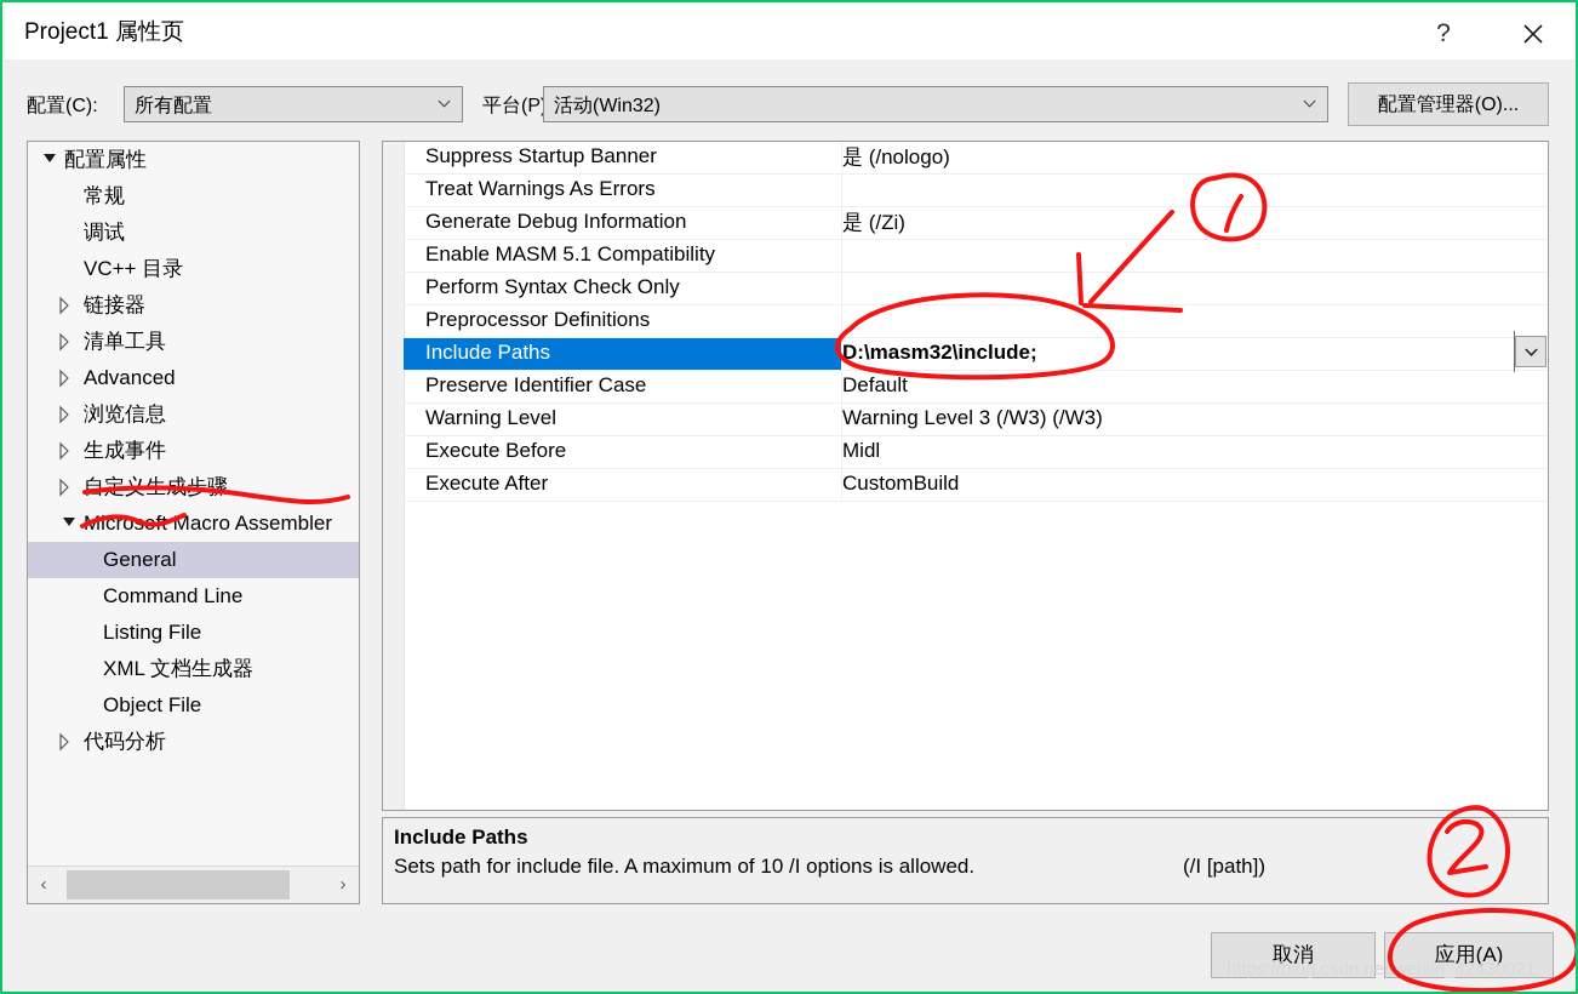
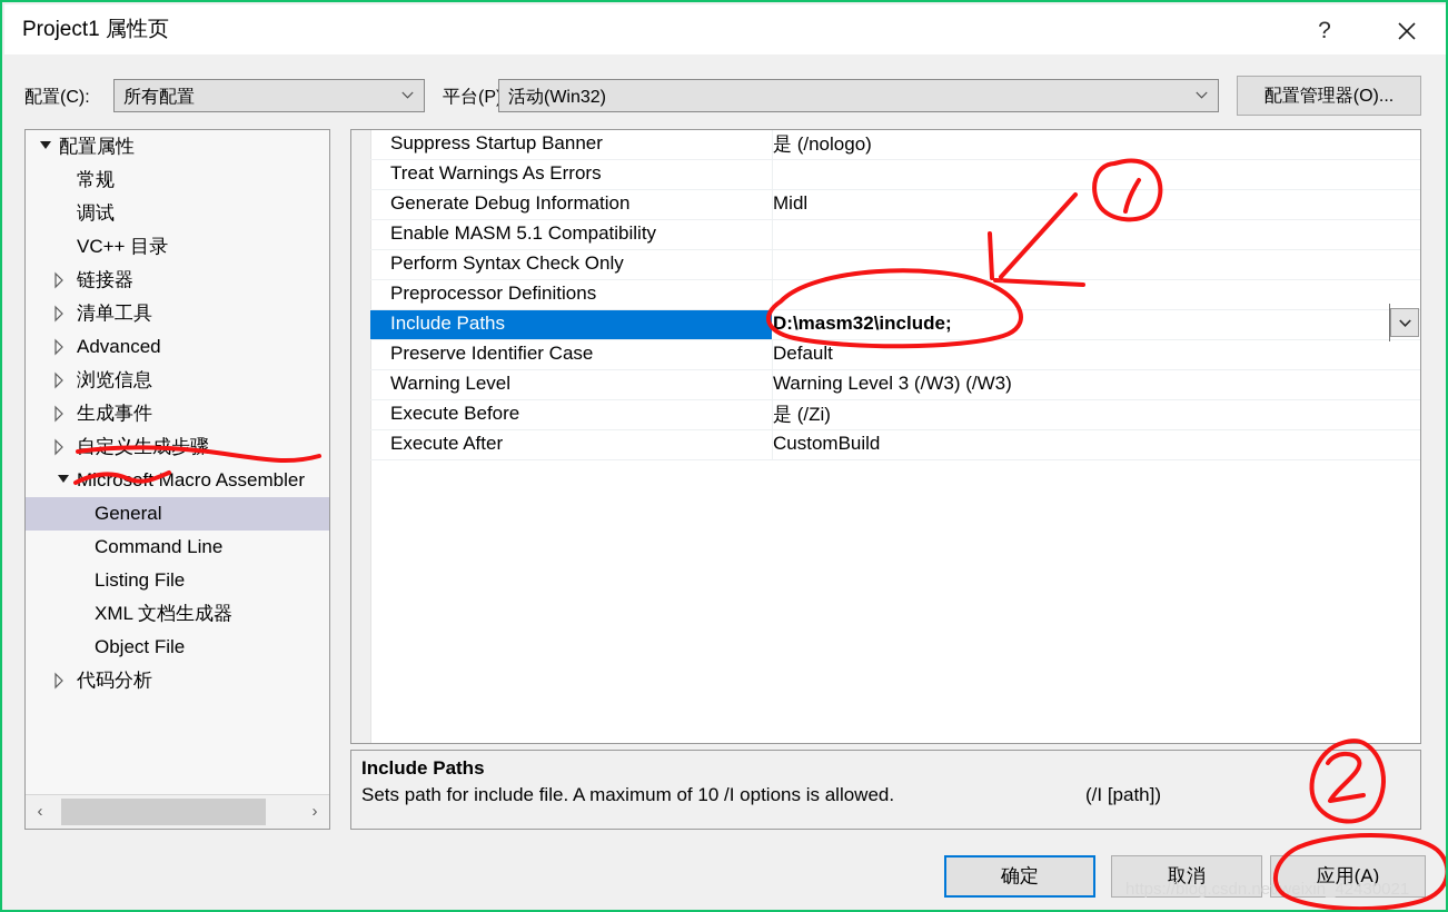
  Project1 属性页
  ?
  配置(C):
  所有配置
  活动(Win32)
  配置管理器(O)...
  配置属性
  常规
  调试
  VC++ 目录
  链接器
  清单工具
  Advanced
  浏览信息
  生成事件
  icro Macro Assembler
  General
  Command Line
  Listing File
  XML 文档生成器
  Object File
  代码分析
  ‹
  ›
  Suppress Startup Banner
  是 (/nologo)
  Treat Warnings As Errors
  Generate Debug Information
- 是 (/Zi)
+ Midl
  Enable MASM 5.1 Compatibility
  Perform Syntax Check Only
  Preprocessor Definitions
  Include Paths
  D:\masm32\include;
  Preserve Identifier Case
  Default
  Warning Level
  Warning Level 3 (/W3) (/W3)
  Execute Before
- Midl
+ 是 (/Zi)
  Execute After
  CustomBuild
  Include Paths
  Sets path for include file. A maximum of 10 /I options is allowed.
  (/I [path])
+ 确定
  取消
  应用(A)
  https://blog.csdn.netweixin_42430021
